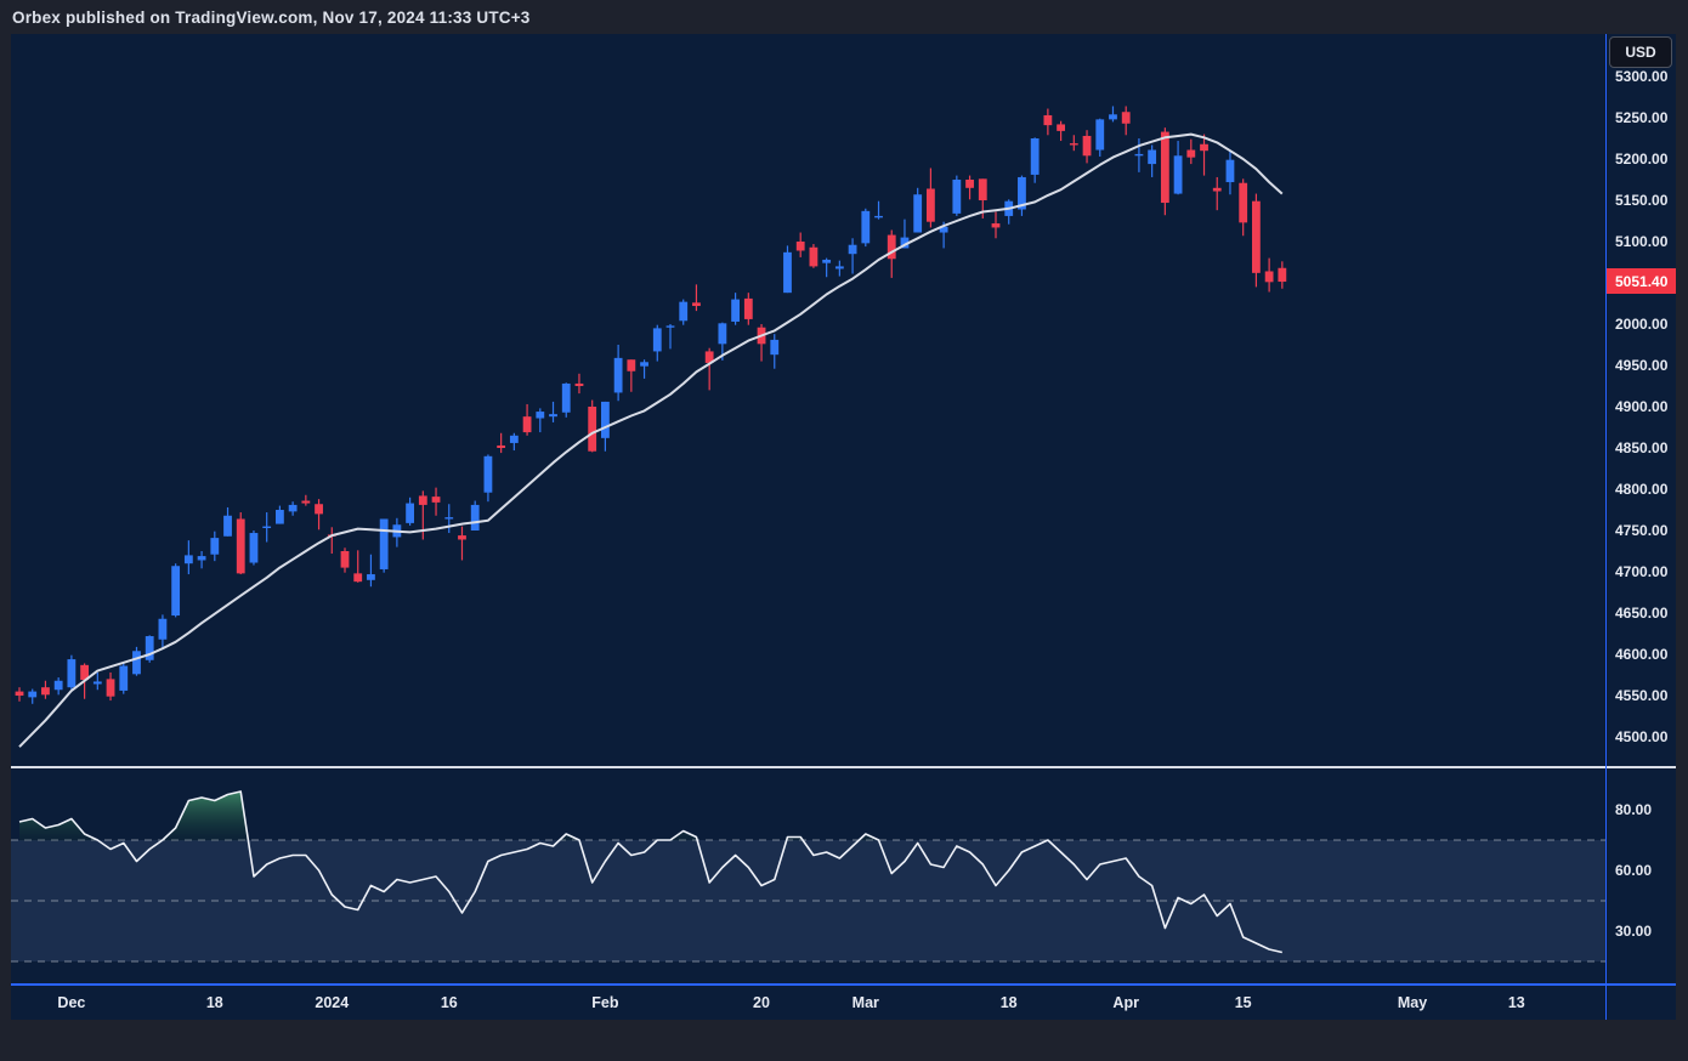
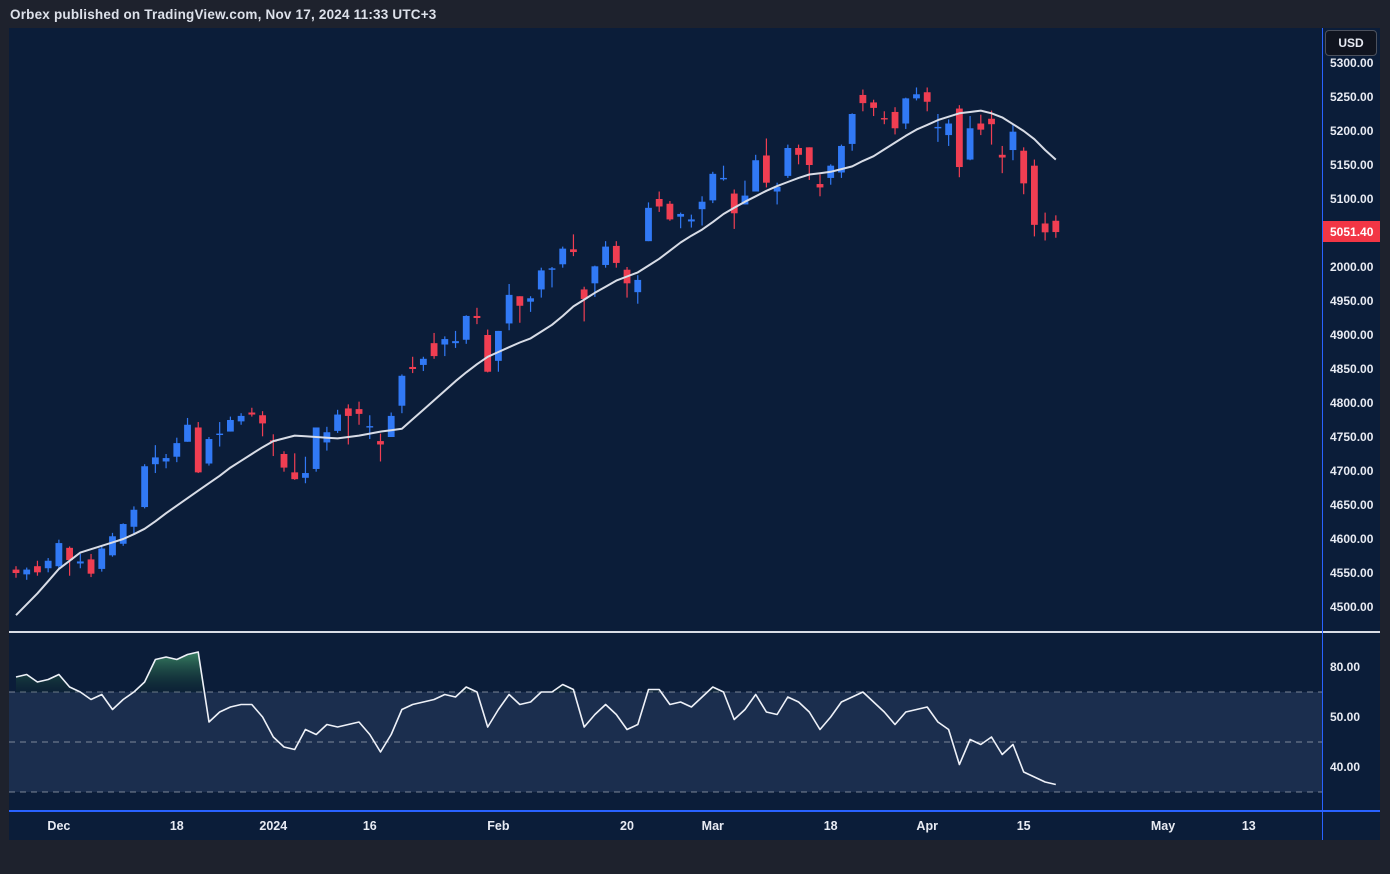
  Orbex published on TradingView.com, Nov 17, 2024 11:33 UTC+3
  Dec
  18
  2024
  16
  Feb
  20
  Mar
  18
  Apr
  15
  May
  13
  USD
  5051.40
  5300.00
  5250.00
  5200.00
  5150.00
  5100.00
  2000.00
  4950.00
  4900.00
  4850.00
  4800.00
  4750.00
  4700.00
  4650.00
  4600.00
  4550.00
  4500.00
  80.00
- 60.00
+ 50.00
- 30.00
+ 40.00
